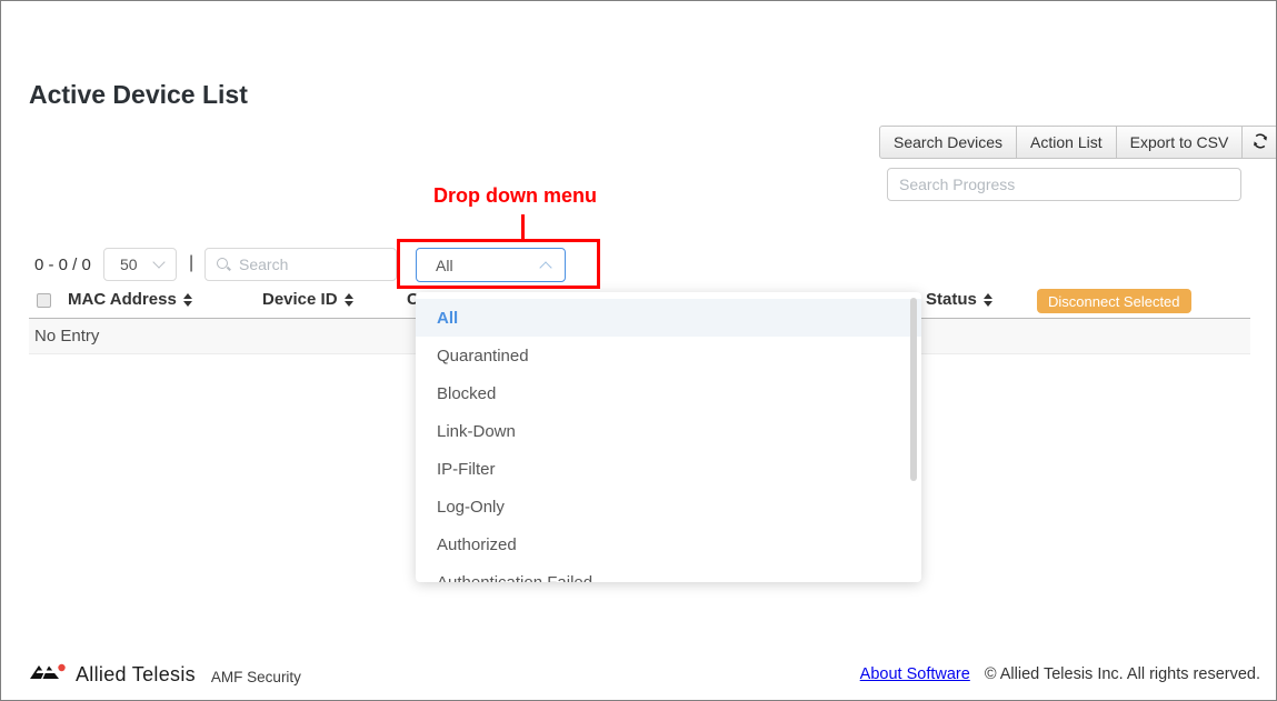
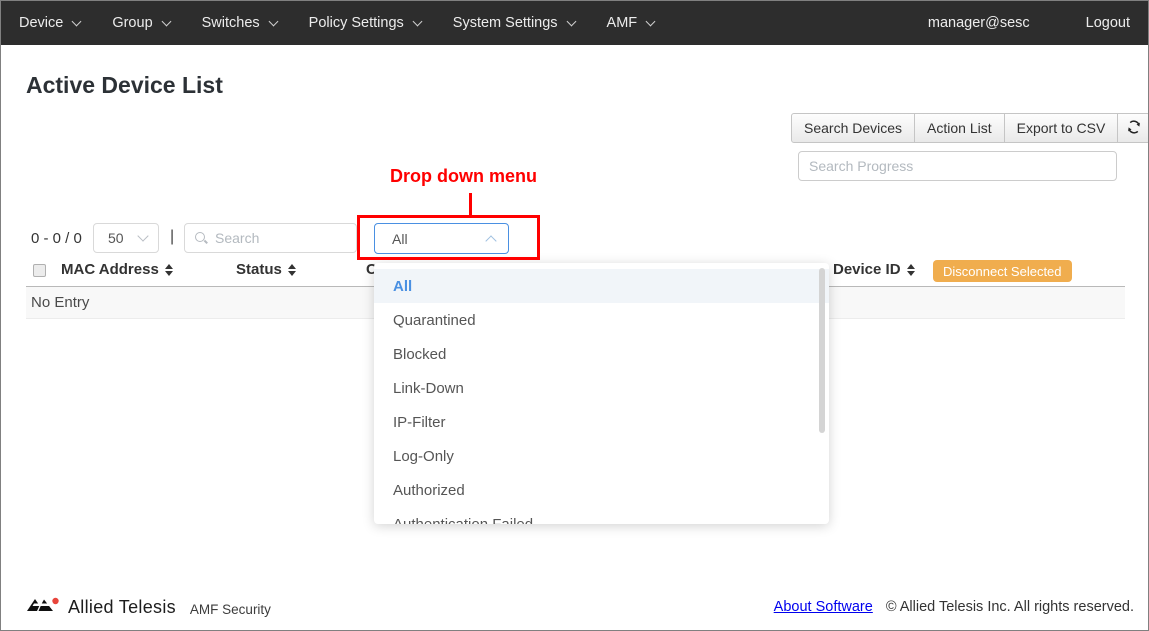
+ Device
+ Group
+ Switches
+ Policy Settings
+ System Settings
+ AMF
+ manager@sesc
+ Logout
  Active Device List
  Search Devices
  Action List
  Export to CSV
  Search Progress
  Drop down menu
  0 - 0 / 0
  50
  |
  Search
  All
  MAC Address
- Device ID
+ Status
  C
- Status
+ Device ID
  Disconnect Selected
  No Entry
  All
  Quarantined
  Blocked
  Link-Down
  IP-Filter
  Log-Only
  Authorized
  Allied Telesis
  AMF Security
  About Software
  © Allied Telesis Inc. All rights reserved.
